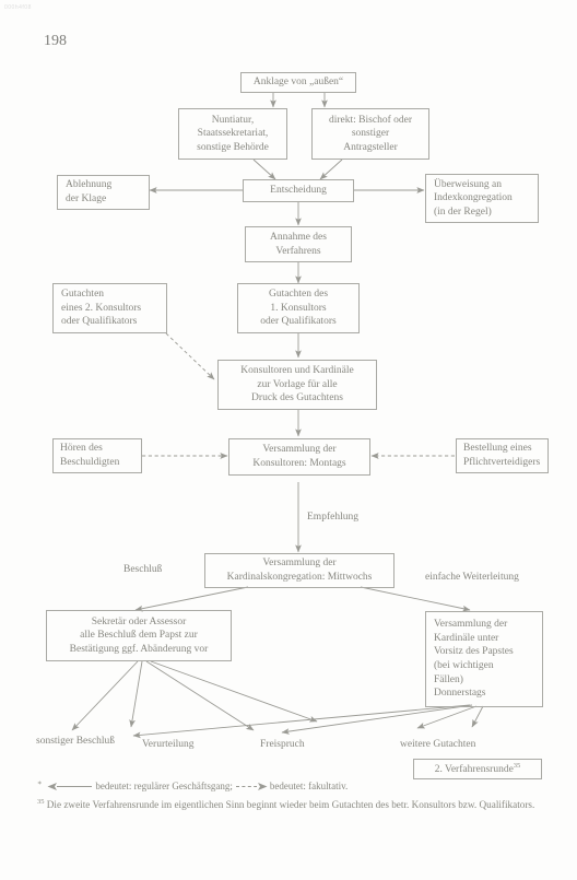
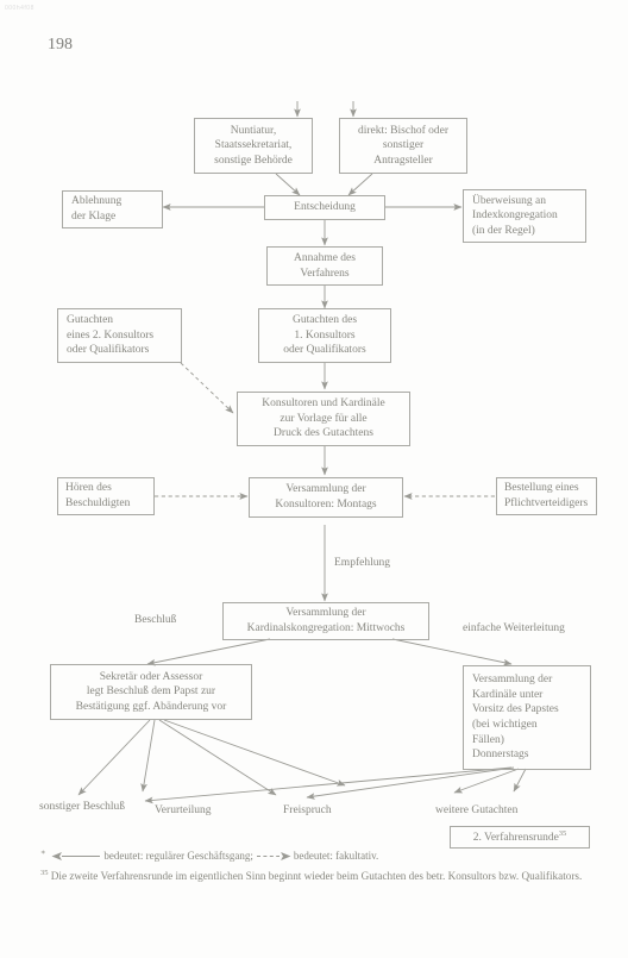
  198
- Anklage von „außen“
  Nuntiatur,
  Staatssekretariat,
  sonstige Behörde
  direkt: Bischof oder
  sonstiger
  Antragsteller
  Entscheidung
  Ablehnung
  der Klage
  Überweisung an
  Indexkongregation
  (in der Regel)
  Annahme des
  Verfahrens
  Gutachten des
  1. Konsultors
  oder Qualifikators
  Gutachten
  eines 2. Konsultors
  oder Qualifikators
  Konsultoren und Kardinäle
  zur Vorlage für alle
  Druck des Gutachtens
  Hören des
  Beschuldigten
  Bestellung eines
  Pflichtverteidigers
  Versammlung der
  Konsultoren: Montags
  Versammlung der
  Kardinalskongregation: Mittwochs
  Sekretär oder Assessor
- alle Beschluß dem Papst zur
+ legt Beschluß dem Papst zur
  Bestätigung ggf. Abänderung vor
  Versammlung der
  Kardinäle unter
  Vorsitz des Papstes
  (bei wichtigen
  Fällen)
  Donnerstags
  Empfehlung
  Beschluß
  einfache Weiterleitung
  sonstiger Beschluß
  Verurteilung
  Freispruch
  weitere Gutachten
  2. Verfahrensrunde
  bedeutet: regulärer Geschäftsgang; bedeutet: fakultativ.
  Die zweite Verfahrensrunde im eigentlichen Sinn beginnt wieder beim Gutachten des betr. Konsultors bzw. Qualifikators.
